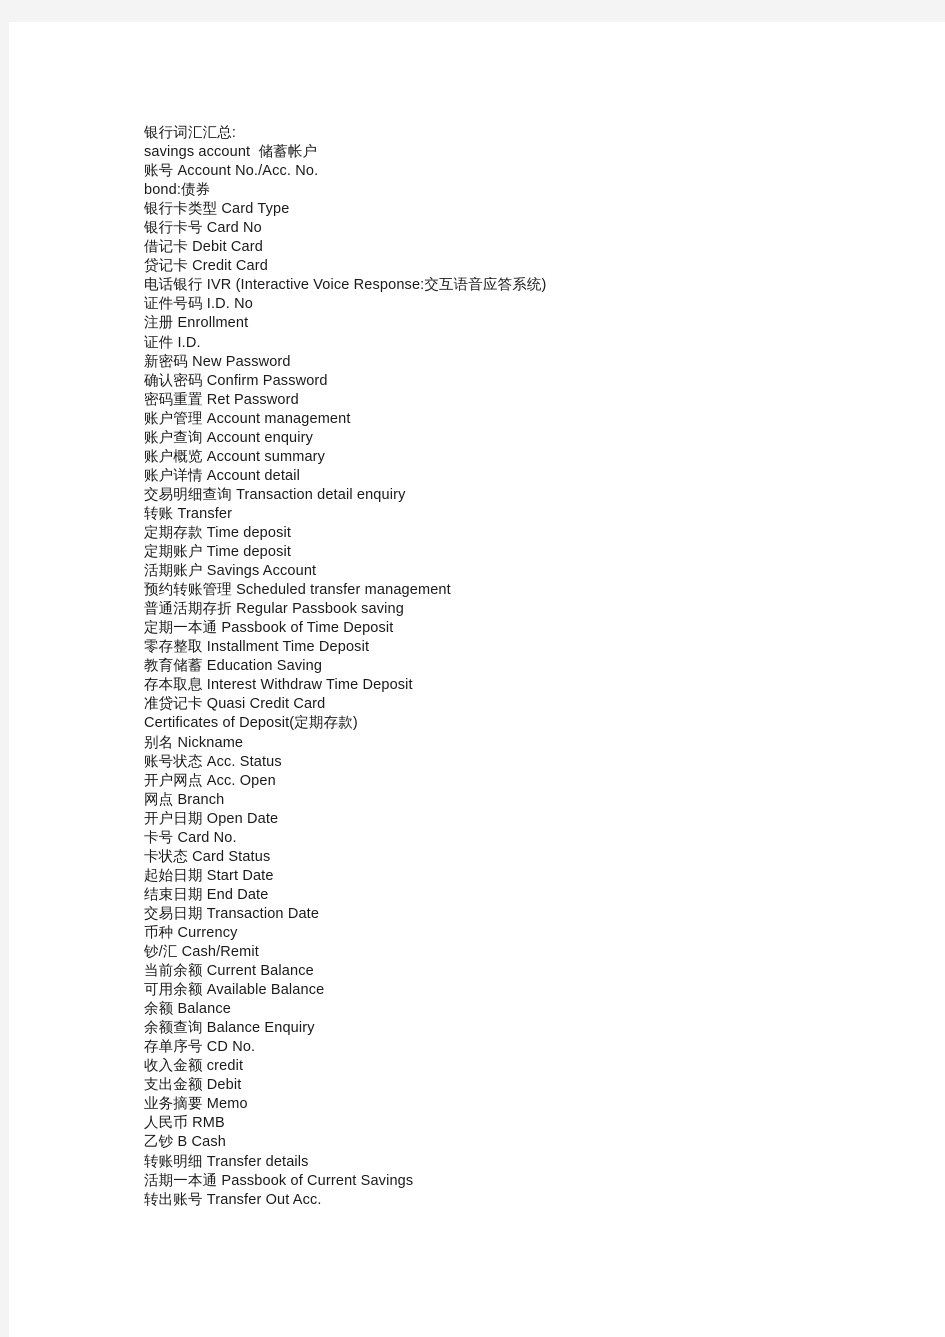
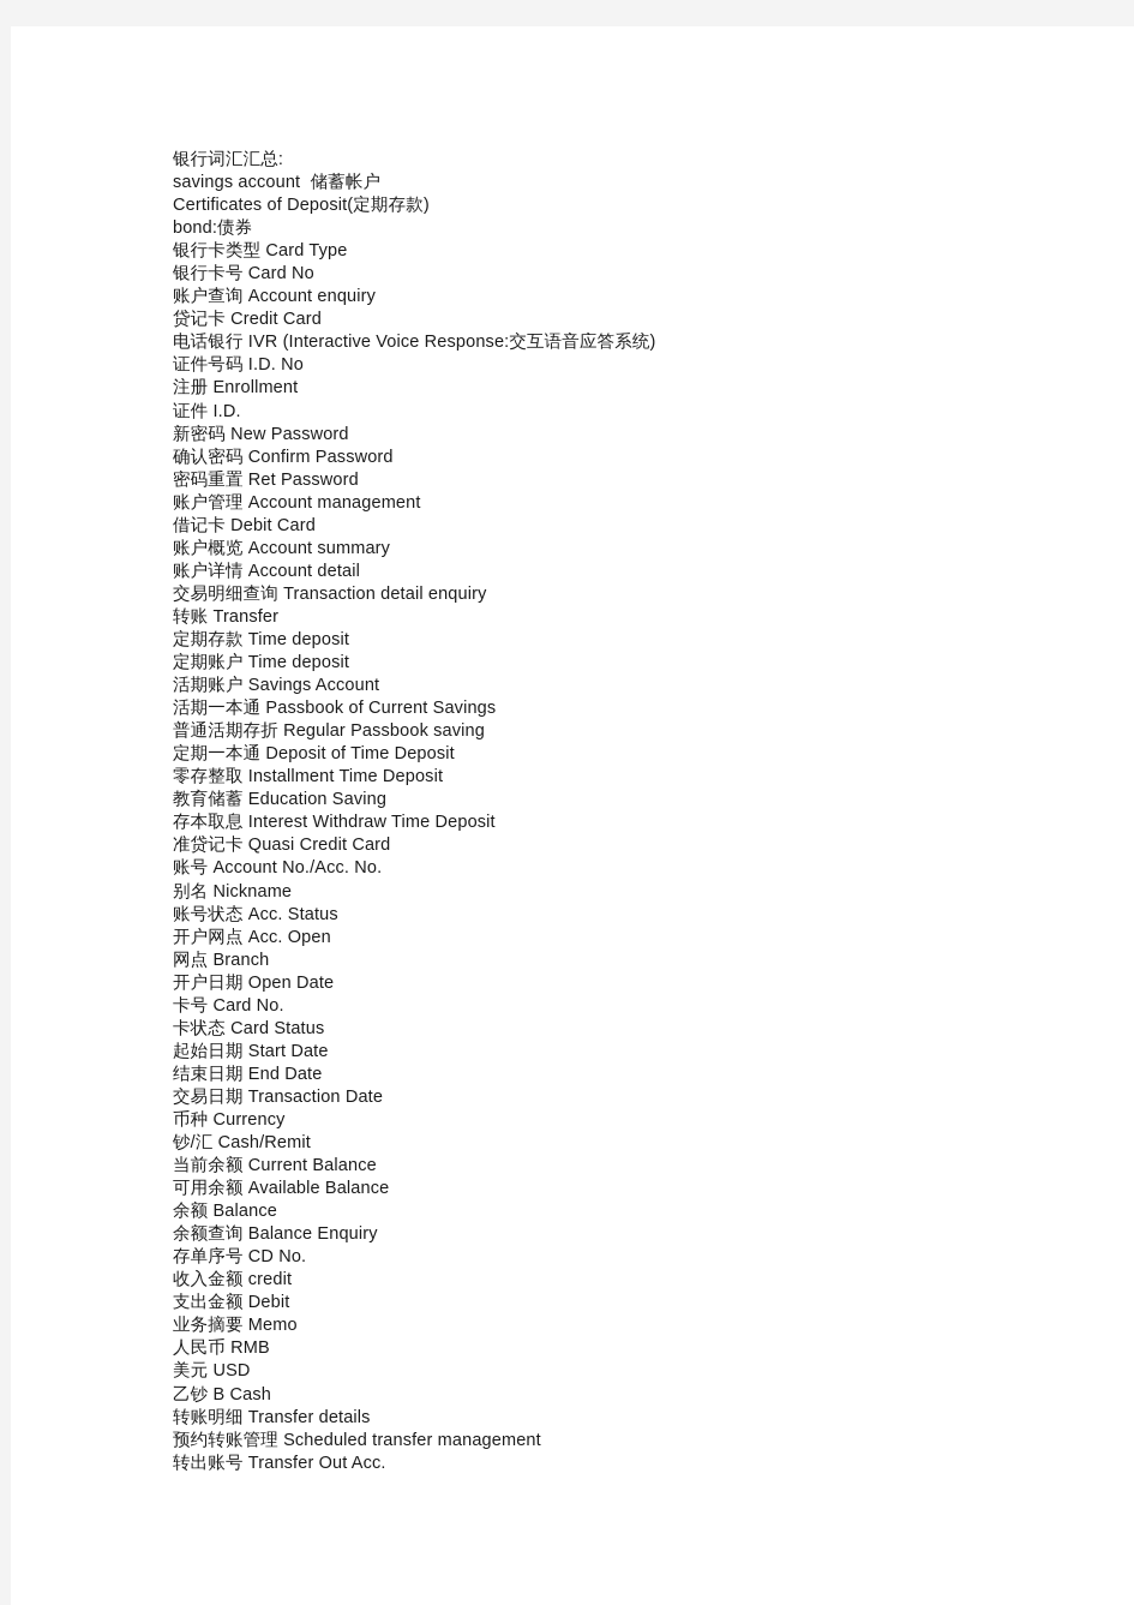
  银行词汇汇总:
  savings account 储蓄帐户
- 账号 Account No./Acc. No.
+ Certificates of Deposit(定期存款)
  bond:债券
  银行卡类型 Card Type
  银行卡号 Card No
- 借记卡 Debit Card
+ 账户查询 Account enquiry
  贷记卡 Credit Card
  电话银行 IVR (Interactive Voice Response:交互语音应答系统)
  证件号码 I.D. No
  注册 Enrollment
  证件 I.D.
  新密码 New Password
  确认密码 Confirm Password
  密码重置 Ret Password
  账户管理 Account management
- 账户查询 Account enquiry
+ 借记卡 Debit Card
  账户概览 Account summary
  账户详情 Account detail
  交易明细查询 Transaction detail enquiry
  转账 Transfer
  定期存款 Time deposit
  定期账户 Time deposit
  活期账户 Savings Account
- 预约转账管理 Scheduled transfer management
+ 活期一本通 Passbook of Current Savings
  普通活期存折 Regular Passbook saving
- 定期一本通 Passbook of Time Deposit
+ 定期一本通 Deposit of Time Deposit
  零存整取 Installment Time Deposit
  教育储蓄 Education Saving
  存本取息 Interest Withdraw Time Deposit
  准贷记卡 Quasi Credit Card
- Certificates of Deposit(定期存款)
+ 账号 Account No./Acc. No.
  别名 Nickname
  账号状态 Acc. Status
  开户网点 Acc. Open
  网点 Branch
  开户日期 Open Date
  卡号 Card No.
  卡状态 Card Status
  起始日期 Start Date
  结束日期 End Date
  交易日期 Transaction Date
  币种 Currency
  钞/汇 Cash/Remit
  当前余额 Current Balance
  可用余额 Available Balance
  余额 Balance
  余额查询 Balance Enquiry
  存单序号 CD No.
  收入金额 credit
  支出金额 Debit
  业务摘要 Memo
  人民币 RMB
+ 美元 USD
  乙钞 B Cash
  转账明细 Transfer details
- 活期一本通 Passbook of Current Savings
+ 预约转账管理 Scheduled transfer management
  转出账号 Transfer Out Acc.
